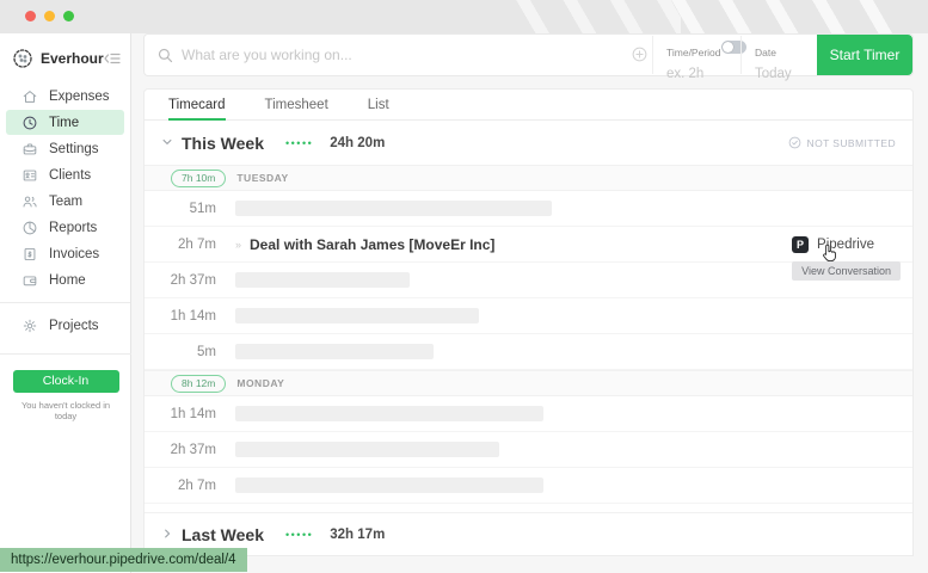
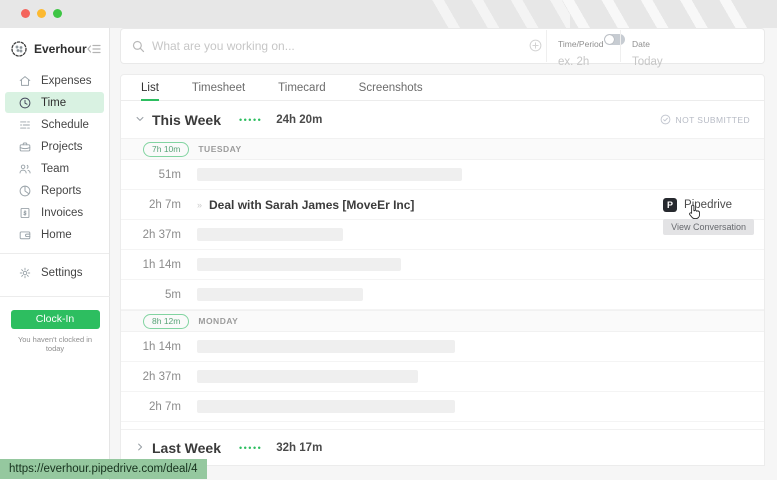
  Everhour
  Expenses
  Time
+ Schedule
- Settings
+ Projects
- Clients
  Team
  Reports
  Invoices
  Home
- Projects
+ Settings
  Clock-In
  You haven't clocked in today
  What are you working on...
  Time/Period
  ex. 2h
  Date
  Today
- Start Timer
- Timecard
+ List
  Timesheet
- List
+ Timecard
+ Screenshots
  This Week
  •••••
  24h 20m
  NOT SUBMITTED
  7h 10m
  TUESDAY
  51m
  2h 7m
  »
  Deal with Sarah James [MoveEr Inc]
  P
  Ppedrive
  View Conversation
  2h 37m
  1h 14m
  5m
  8h 12m
  MONDAY
  1h 14m
  2h 37m
  2h 7m
  Last Week
  •••••
  32h 17m
  https://everhour.pipedrive.com/deal/4
